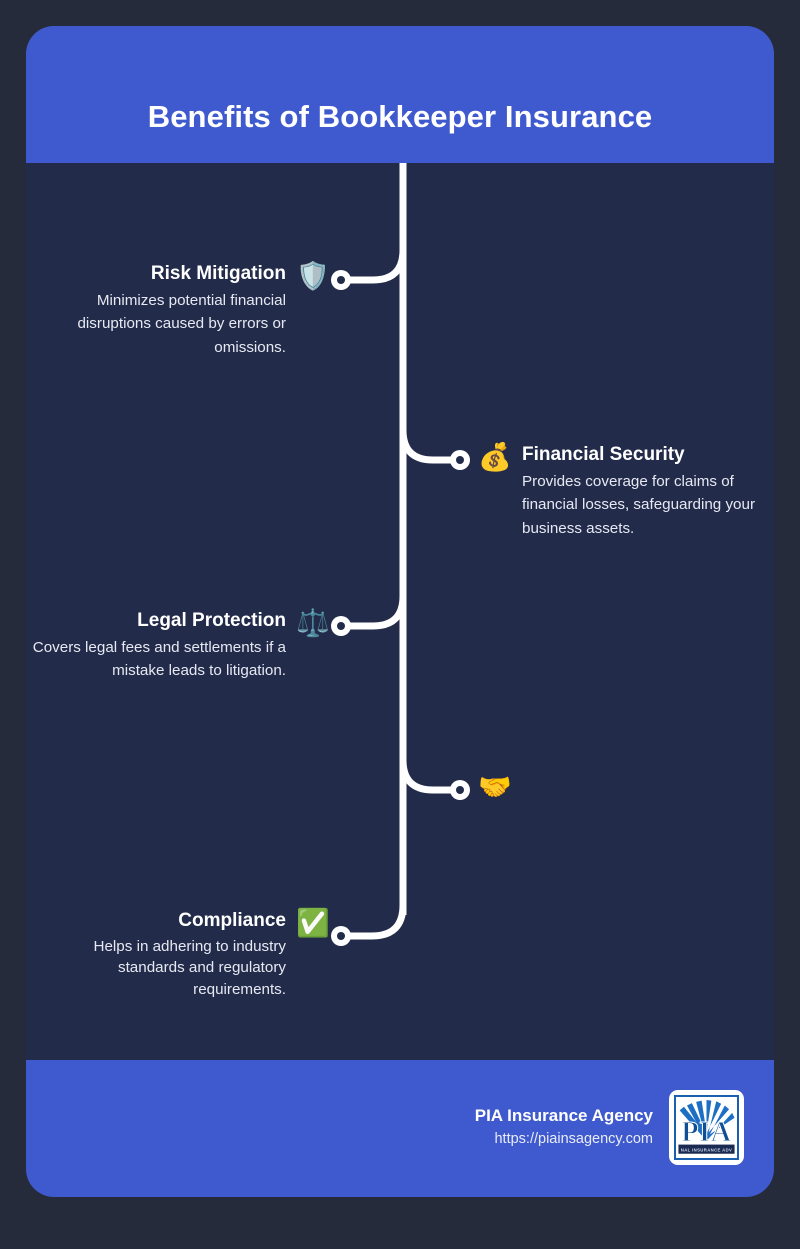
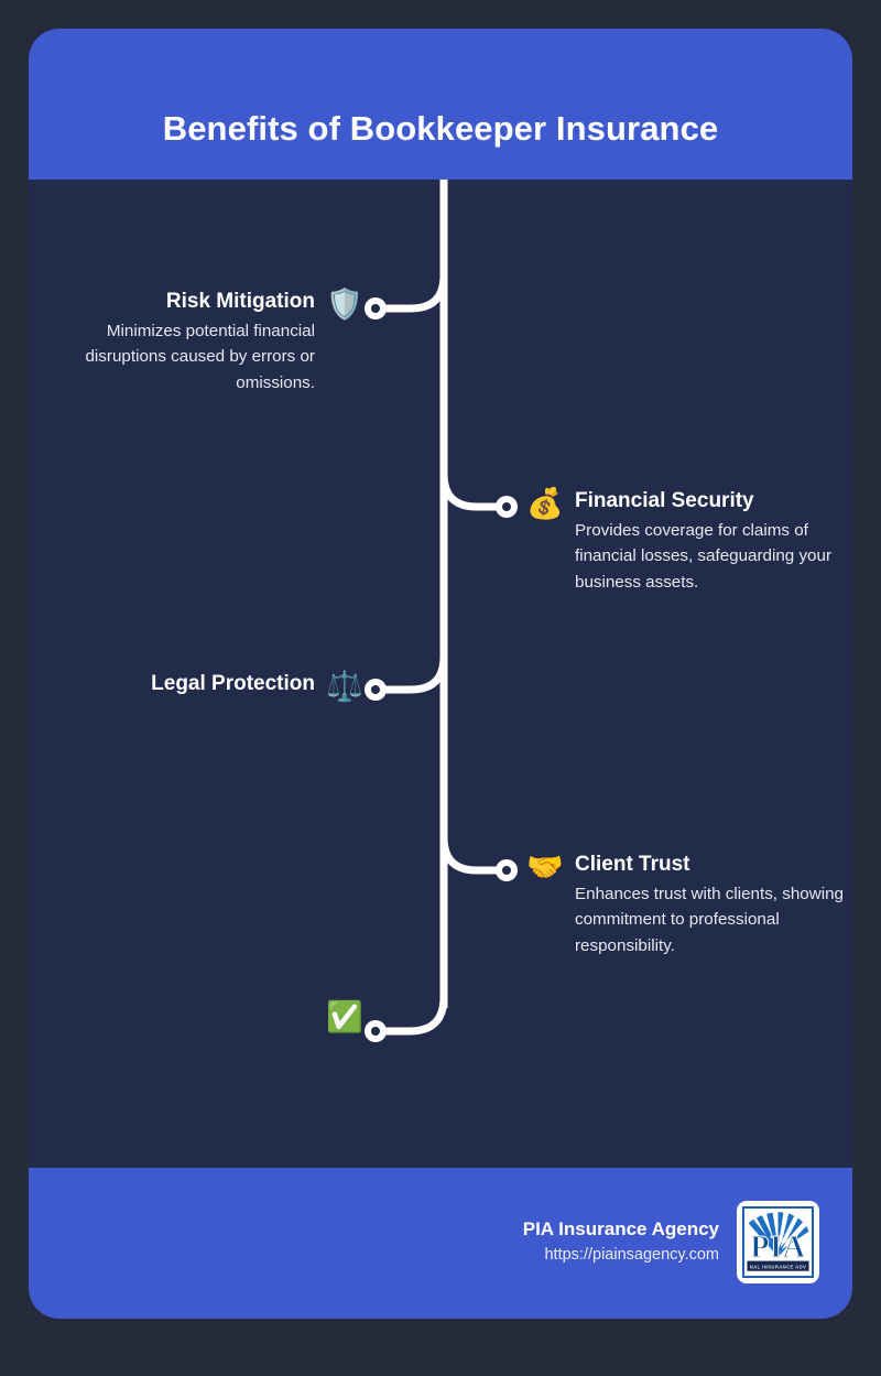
  Benefits of Bookkeeper Insurance
  🛡️
  Risk Mitigation
  Minimizes potential financial disruptions caused by errors or omissions.
  💰
  Financial Security
  Provides coverage for claims of financial losses, safeguarding your business assets.
  ⚖️
  Legal Protection
- Covers legal fees and settlements if a mistake leads to litigation.
  🤝
+ Client Trust
+ Enhances trust with clients, showing commitment to professional responsibility.
  ✅
- Compliance
- Helps in adhering to industry standards and regulatory requirements.
  PIA Insurance Agency
  https://piainsagency.com
  PIA
